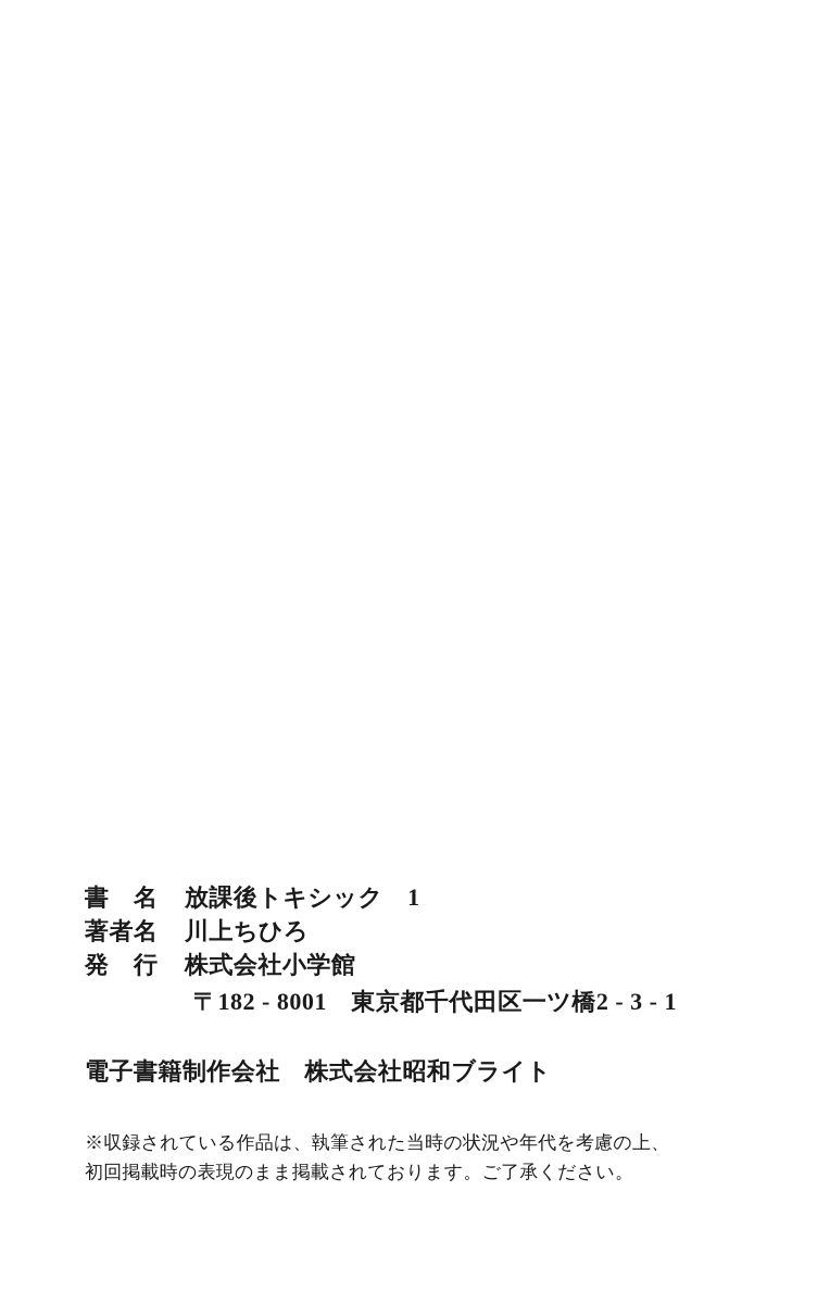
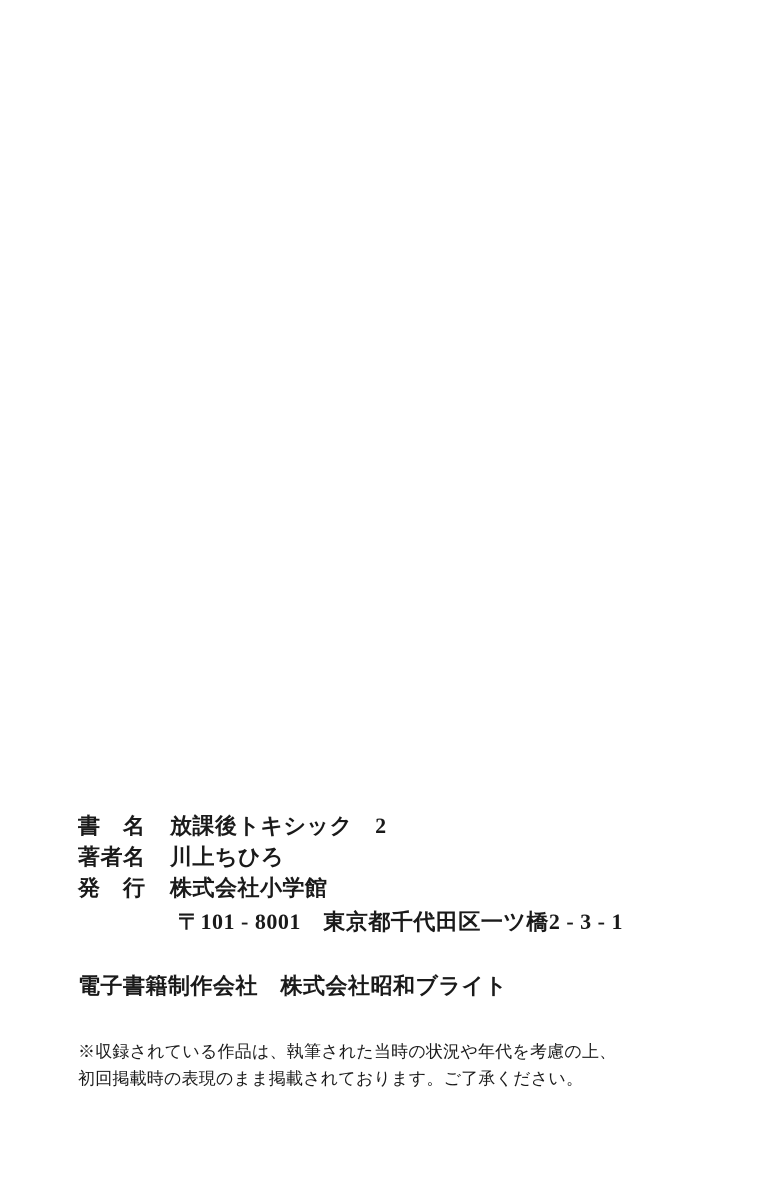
  書 名
- 放課後トキシック 1
+ 放課後トキシック 2
  著者名
  川上ちひろ
  発 行
  株式会社小学館
- 〒182 - 8001 東京都千代田区一ツ橋2 - 3 - 1
+ 〒101 - 8001 東京都千代田区一ツ橋2 - 3 - 1
  電子書籍制作会社 株式会社昭和ブライト
  ※収録されている作品は、執筆された当時の状況や年代を考慮の上、
  初回掲載時の表現のまま掲載されております。ご了承ください。
